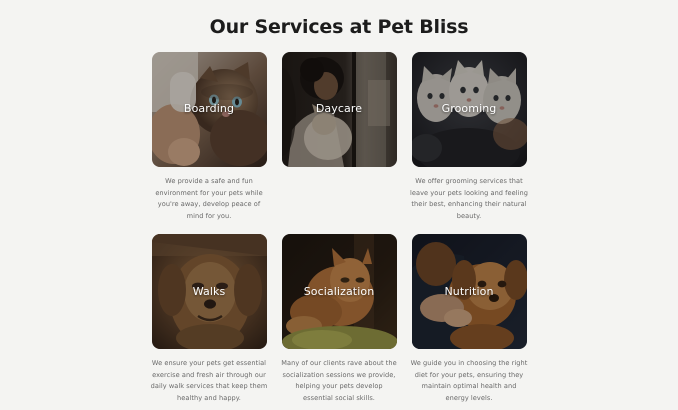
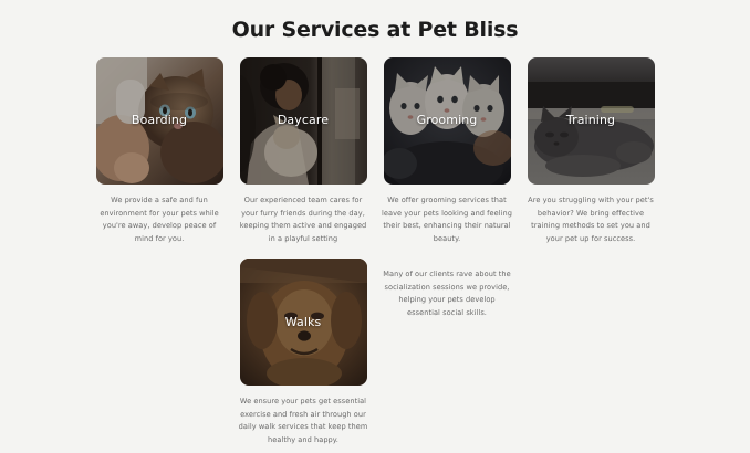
  Our Services at Pet Bliss
  Boarding
  We provide a safe and fun environment for your pets while you're away, develop peace of mind for you.
  Daycare
+ Our experienced team cares for your furry friends during the day, keeping them active and engaged in a playful setting
  Grooming
  We offer grooming services that leave your pets looking and feeling their best, enhancing their natural beauty.
+ Training
+ Are you struggling with your pet's behavior? We bring effective training methods to set you and your pet up for success.
  Walks
  We ensure your pets get essential exercise and fresh air through our daily walk services that keep them healthy and happy.
- Socialization
  Many of our clients rave about the socialization sessions we provide, helping your pets develop essential social skills.
- Nutrition
- We guide you in choosing the right diet for your pets, ensuring they maintain optimal health and energy levels.
